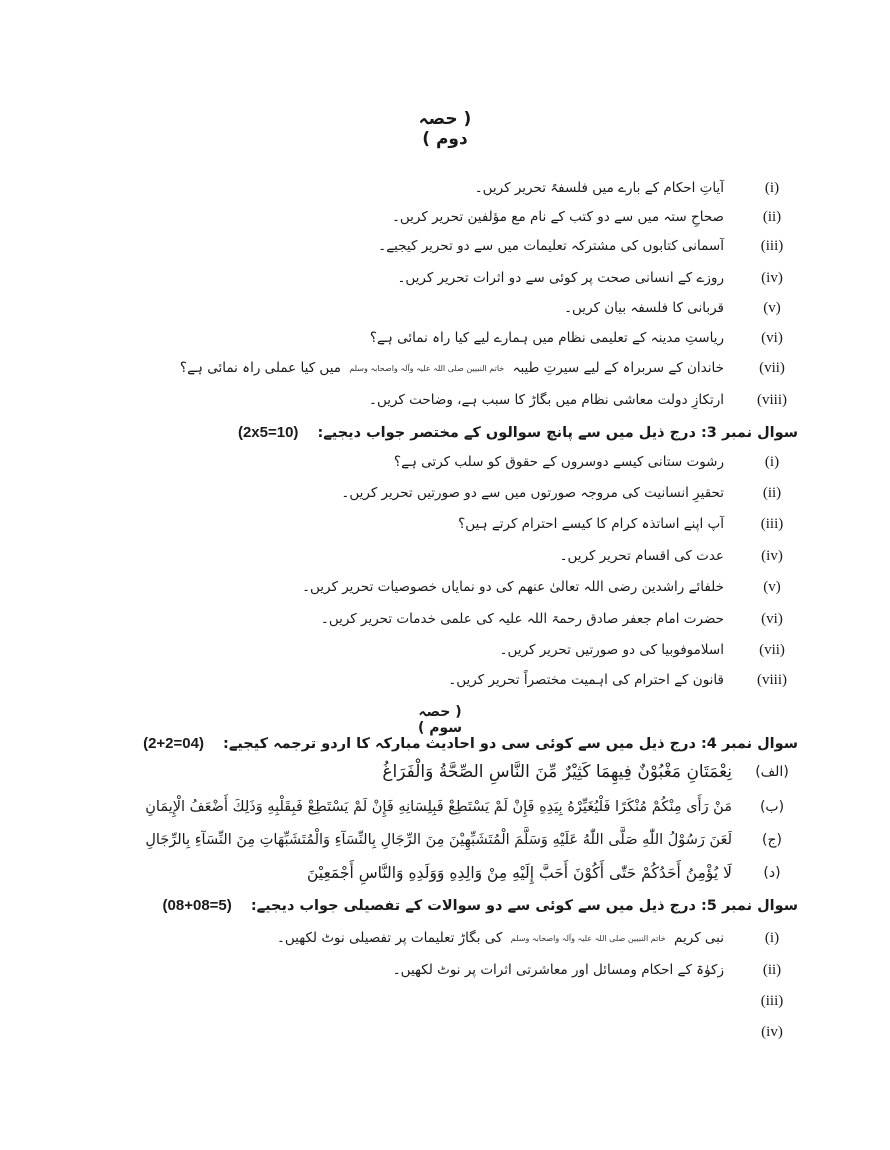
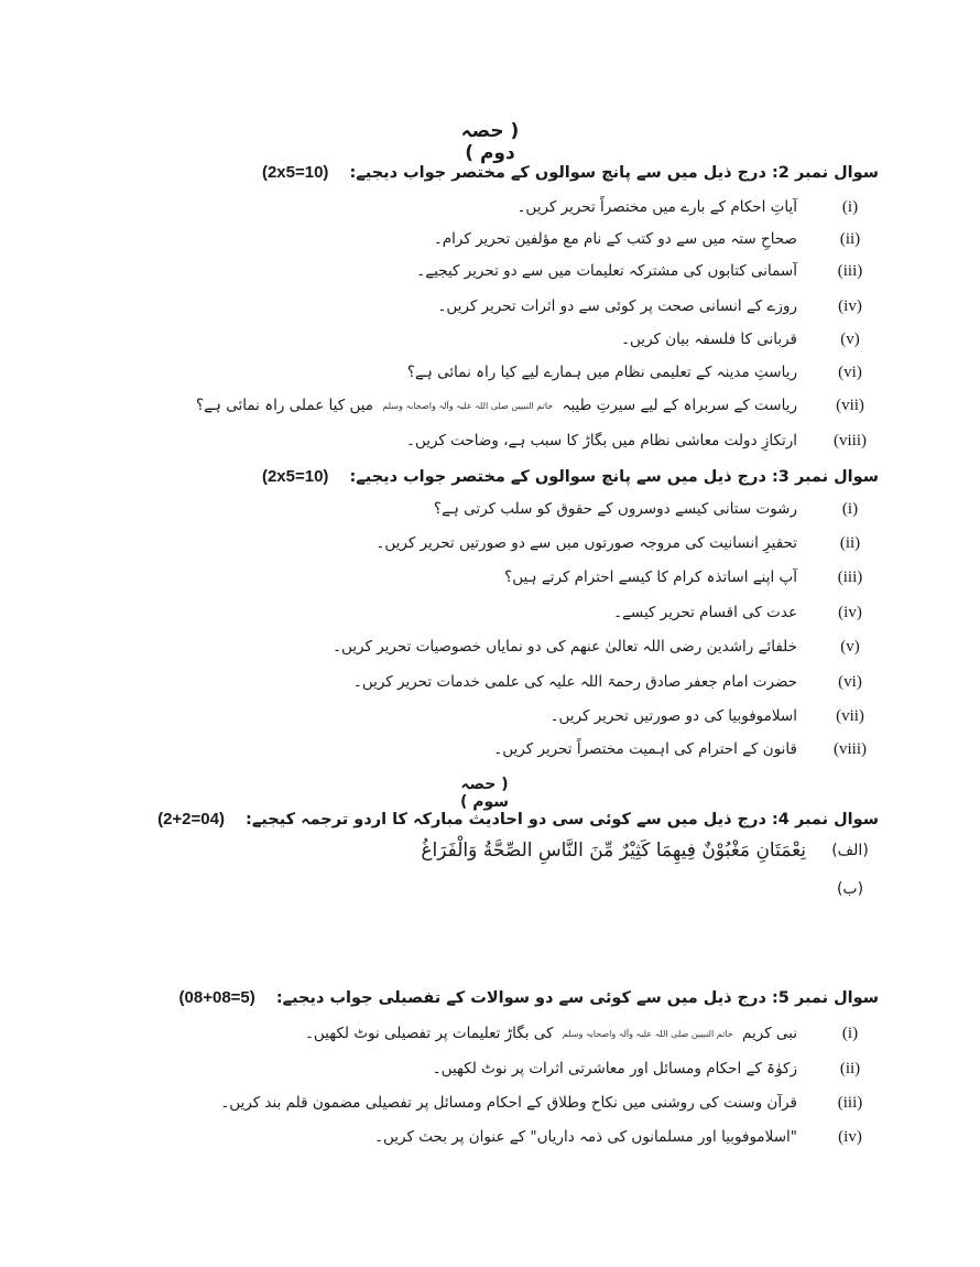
  ( حصہ دوم )
+ سوال نمبر 2: درج ذیل میں سے پانچ سوالوں کے مختصر جواب دیجیے: (2x5=10)
  (i)
- آیاتِ احکام کے بارے میں فلسفہً تحریر کریں۔
+ آیاتِ احکام کے بارے میں مختصراً تحریر کریں۔
  (ii)
- صحاحِ ستہ میں سے دو کتب کے نام مع مؤلفین تحریر کریں۔
+ صحاحِ ستہ میں سے دو کتب کے نام مع مؤلفین تحریر کرام۔
  (iii)
  آسمانی کتابوں کی مشترکہ تعلیمات میں سے دو تحریر کیجیے۔
  (iv)
  روزے کے انسانی صحت پر کوئی سے دو اثرات تحریر کریں۔
  (v)
  قربانی کا فلسفہ بیان کریں۔
  (vi)
  ریاستِ مدینہ کے تعلیمی نظام میں ہمارے لیے کیا راہ نمائی ہے؟
  (vii)
- خاندان کے سربراہ کے لیے سیرتِ طیبہ خاتم النبیین صلی اللہ علیہ وآلہ واصحابہ وسلم میں کیا عملی راہ نمائی ہے؟
+ ریاست کے سربراہ کے لیے سیرتِ طیبہ خاتم النبیین صلی اللہ علیہ وآلہ واصحابہ وسلم میں کیا عملی راہ نمائی ہے؟
  (viii)
  ارتکازِ دولت معاشی نظام میں بگاڑ کا سبب ہے، وضاحت کریں۔
  سوال نمبر 3: درج ذیل میں سے پانچ سوالوں کے مختصر جواب دیجیے: (2x5=10)
  (i)
  رشوت ستانی کیسے دوسروں کے حقوق کو سلب کرتی ہے؟
  (ii)
  تحقیرِ انسانیت کی مروجہ صورتوں میں سے دو صورتیں تحریر کریں۔
  (iii)
  آپ اپنے اساتذہ کرام کا کیسے احترام کرتے ہیں؟
  (iv)
- عدت کی اقسام تحریر کریں۔
+ عدت کی اقسام تحریر کیسے۔
  (v)
  خلفائے راشدین رضی اللہ تعالیٰ عنھم کی دو نمایاں خصوصیات تحریر کریں۔
  (vi)
  حضرت امام جعفر صادق رحمۃ اللہ علیہ کی علمی خدمات تحریر کریں۔
  (vii)
  اسلاموفوبیا کی دو صورتیں تحریر کریں۔
  (viii)
  قانون کے احترام کی اہمیت مختصراً تحریر کریں۔
  ( حصہ سوم )
  سوال نمبر 4: درج ذیل میں سے کوئی سی دو احادیث مبارکہ کا اردو ترجمہ کیجیے: (2+2=04)
  (الف)
  نِعْمَتَانِ مَغْبُوْنٌ فِيهِمَا كَثِيْرٌ مِّنَ النَّاسِ الصِّحَّةُ وَالْفَرَاغُ
  (ب)
- مَنْ رَأَى مِنْكُمْ مُنْكَرًا فَلْيُغَيِّرْهُ بِيَدِهِ فَإِنْ لَمْ يَسْتَطِعْ فَبِلِسَانِهِ فَإِنْ لَمْ يَسْتَطِعْ فَبِقَلْبِهِ وَذَلِكَ أَضْعَفُ الْإِيمَانِ
- (ج)
- لَعَنَ رَسُوْلُ اللّٰهِ صَلَّى اللّٰهُ عَلَيْهِ وَسَلَّمَ الْمُتَشَبِّهِيْنَ مِنَ الرِّجَالِ بِالنِّسَآءِ وَالْمُتَشَبِّهَاتِ مِنَ النِّسَآءِ بِالرِّجَالِ
- (د)
- لَا يُؤْمِنُ أَحَدُكُمْ حَتّٰى أَكُوْنَ أَحَبَّ إِلَيْهِ مِنْ وَالِدِهِ وَوَلَدِهِ وَالنَّاسِ أَجْمَعِيْنَ
  سوال نمبر 5: درج ذیل میں سے کوئی سے دو سوالات کے تفصیلی جواب دیجیے: (08+08=5)
  (i)
  نبی کریم خاتم النبیین صلی اللہ علیہ وآلہ واصحابہ وسلم کی بگاڑ تعلیمات پر تفصیلی نوٹ لکھیں۔
  (ii)
  زکوٰۃ کے احکام ومسائل اور معاشرتی اثرات پر نوٹ لکھیں۔
  (iii)
+ قرآن وسنت کی روشنی میں نکاح وطلاق کے احکام ومسائل پر تفصیلی مضمون قلم بند کریں۔
  (iv)
+ "اسلاموفوبیا اور مسلمانوں کی ذمہ داریاں" کے عنوان پر بحث کریں۔
